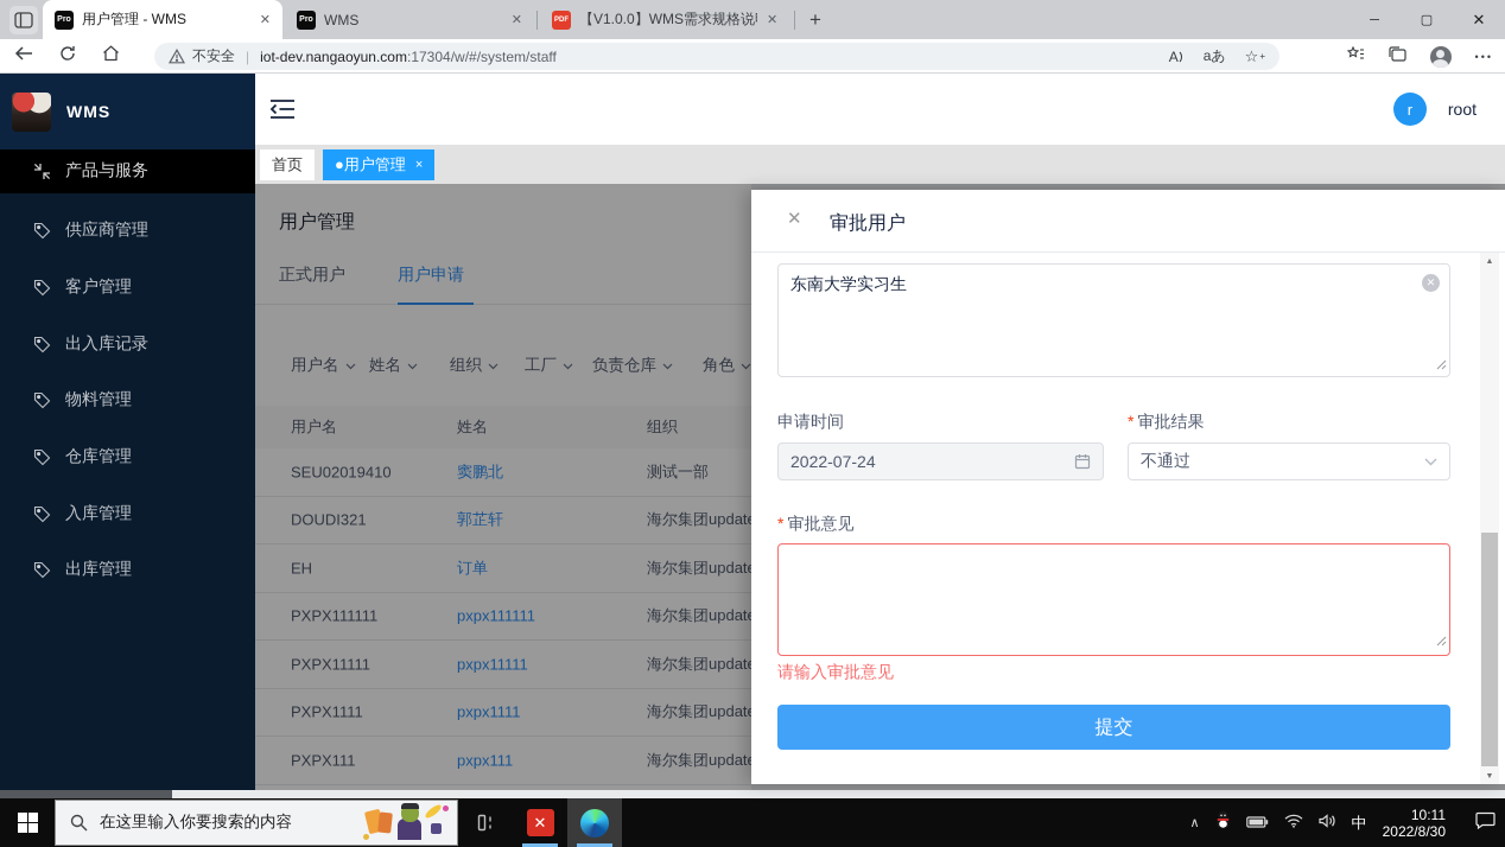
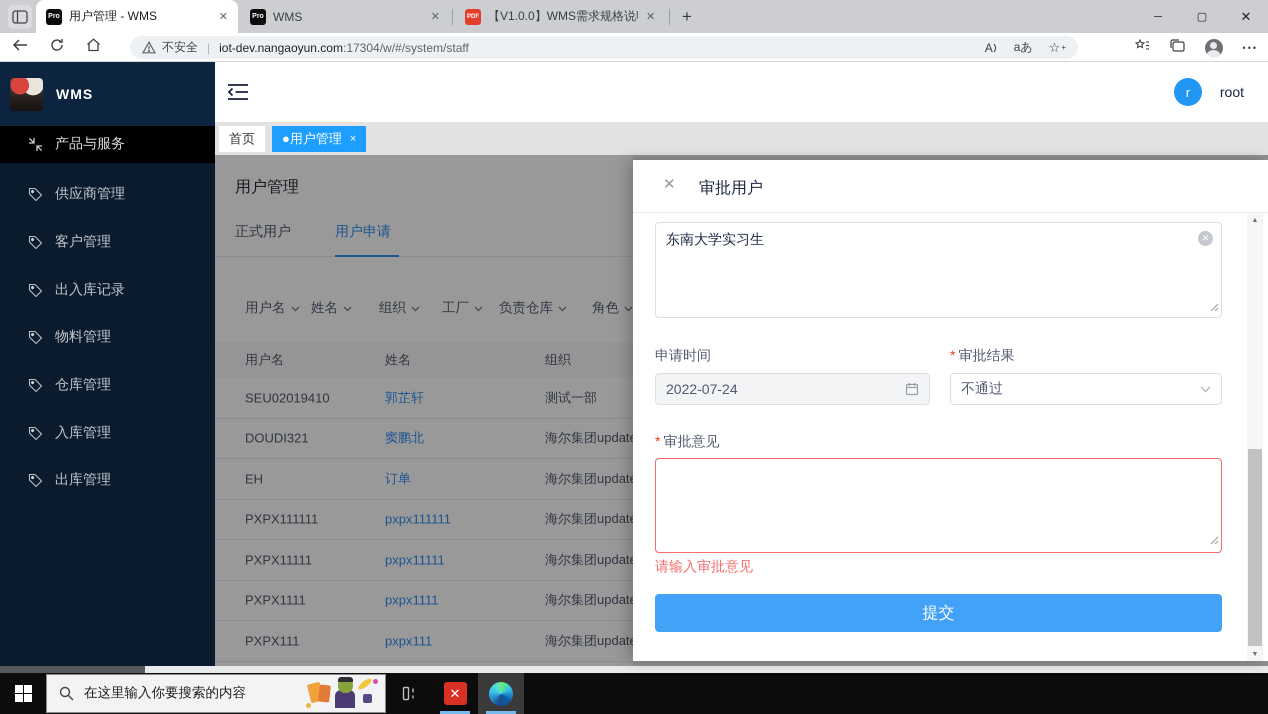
  用户管理 - WMS
  ✕
  WMS
  ✕
  【V1.0.0】WMS需求规格说
  ✕
  +
  ─
  ▢
  ✕
  不安全
  |
  iot-dev.nangaoyun.com
  :17304/w/#/system/staff
  A
  aあ
  ☆
  +
  •••
  WMS
  产品与服务
  供应商管理
  客户管理
  出入库记录
  物料管理
  仓库管理
  入库管理
  出库管理
  r
  root
  首页
  ●用户管理
  ×
  用户管理
  正式用户
  用户申请
  用户名
  姓名
  组织
  工厂
  负责仓库
  角色
  用户名
  姓名
  组织
  SEU02019410
- 窦鹏北
+ 郭芷轩
  测试一部
  DOUDI321
- 郭芷轩
+ 窦鹏北
  海尔集团updat
  EH
  订单
  海尔集团updat
  PXPX111111
  pxpx111111
  海尔集团updat
  PXPX11111
  pxpx11111
  海尔集团updat
  PXPX1111
  pxpx1111
  海尔集团updat
  PXPX111
  pxpx111
  海尔集团updat
  ✕
  审批用户
  东南大学实习生
  ✕
  申请时间
  * 审批结果
  2022-07-24
  不通过
  * 审批意见
  请输入审批意见
  提交
  在这里输入你要搜索的内容
  ✕
- ∧
- 中
- 10:11
- 2022/8/30
